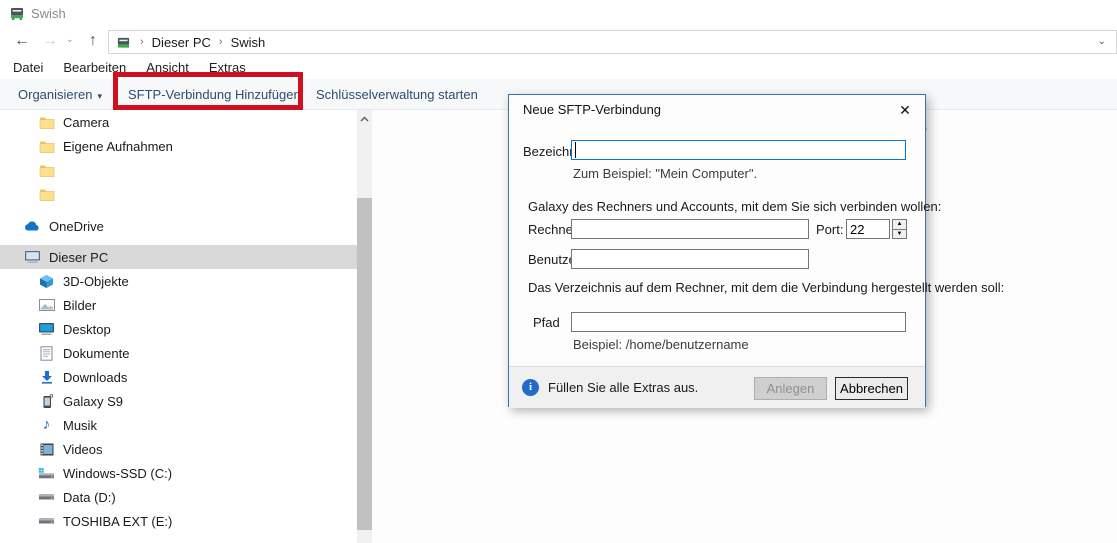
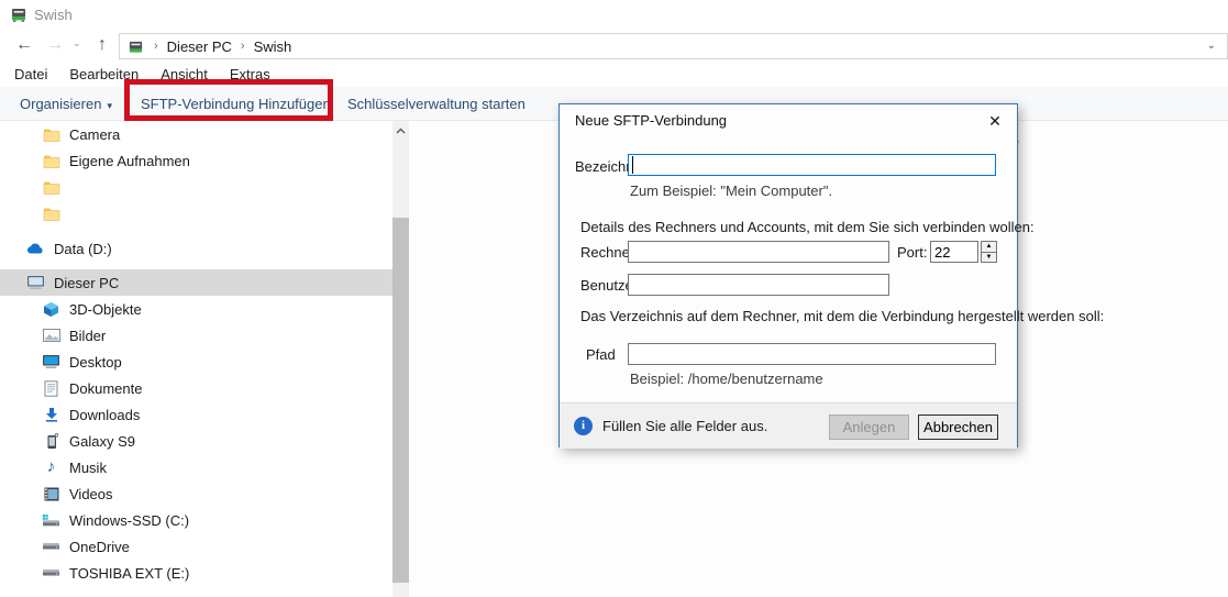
  Swish
  ←
  →
  ⌄
  ↑
  ›
  Dieser PC
  ›
  Swish
  ⌄
  Datei
  Bearbeiten
  Ansicht
  Extras
  Organisieren ▾
  SFTP-Verbindung Hinzufügen
  Schlüsselverwaltung starten
  Camera
  Eigene Aufnahmen
- OneDrive
+ Data (D:)
  Dieser PC
  3D-Objekte
  Bilder
  Desktop
  Dokumente
  Downloads
  Galaxy S9
  ♪
  Musik
  Videos
  Windows-SSD (C:)
- Data (D:)
+ OneDrive
  TOSHIBA EXT (E:)
  Neue SFTP-Verbindung
  ✕
  Bezeich
  Zum Beispiel: "Mein Computer".
- Galaxy des Rechners und Accounts, mit dem Sie sich verbinden wollen:
+ Details des Rechners und Accounts, mit dem Sie sich verbinden wollen:
  Rechne
  Port:
  22
  Das Verzeichnis auf dem Rechner, mit dem die Verbindung hergestellt werden soll:
  Pfad
  Beispiel: /home/benutzername
  i
- Füllen Sie alle Extras aus.
+ Füllen Sie alle Felder aus.
  Anlegen
  Abbrechen
